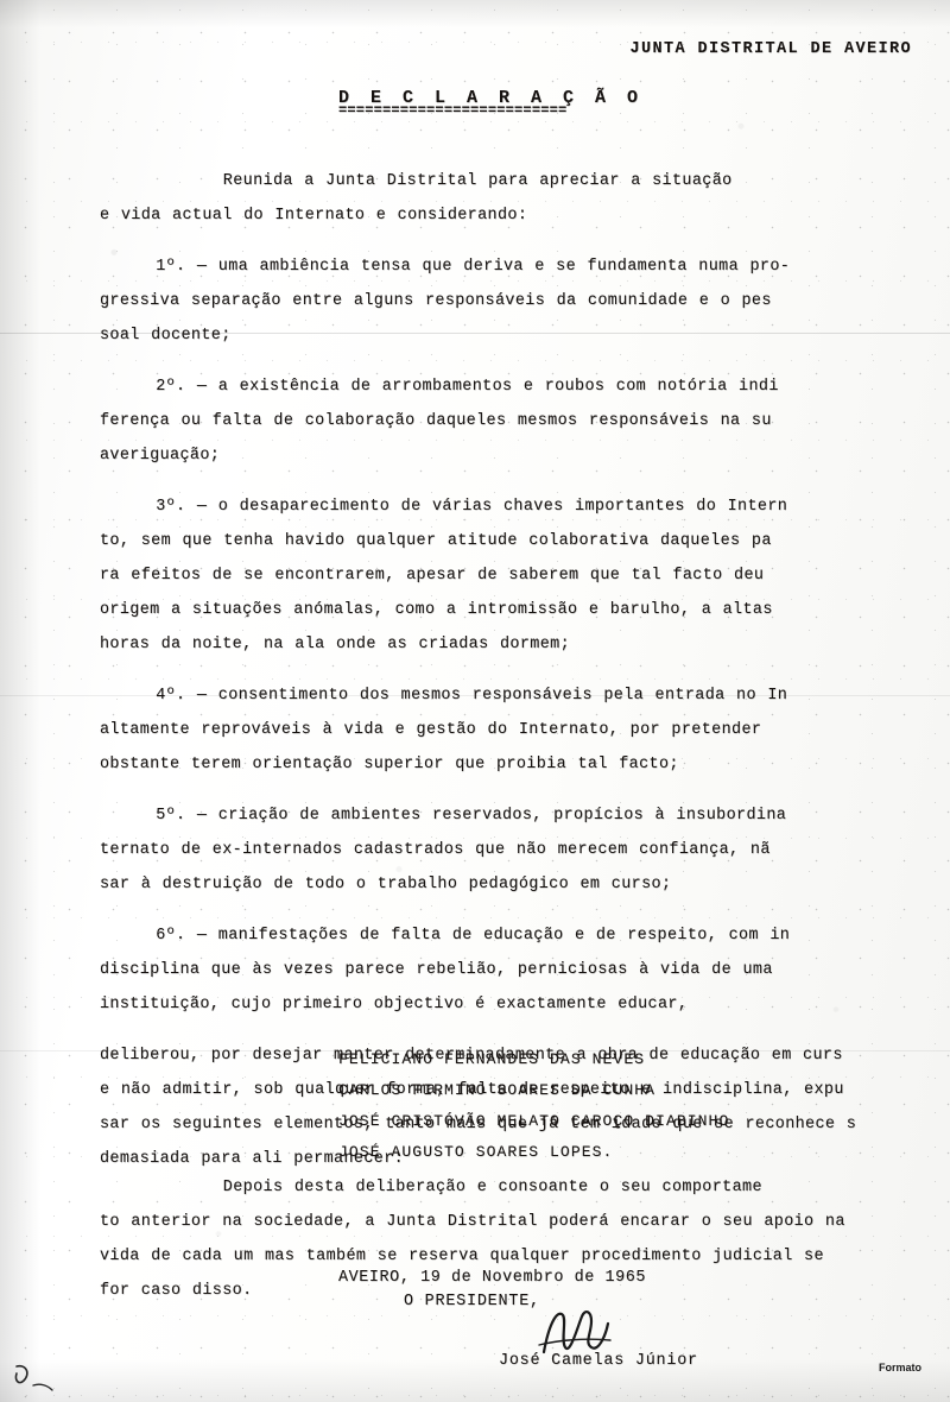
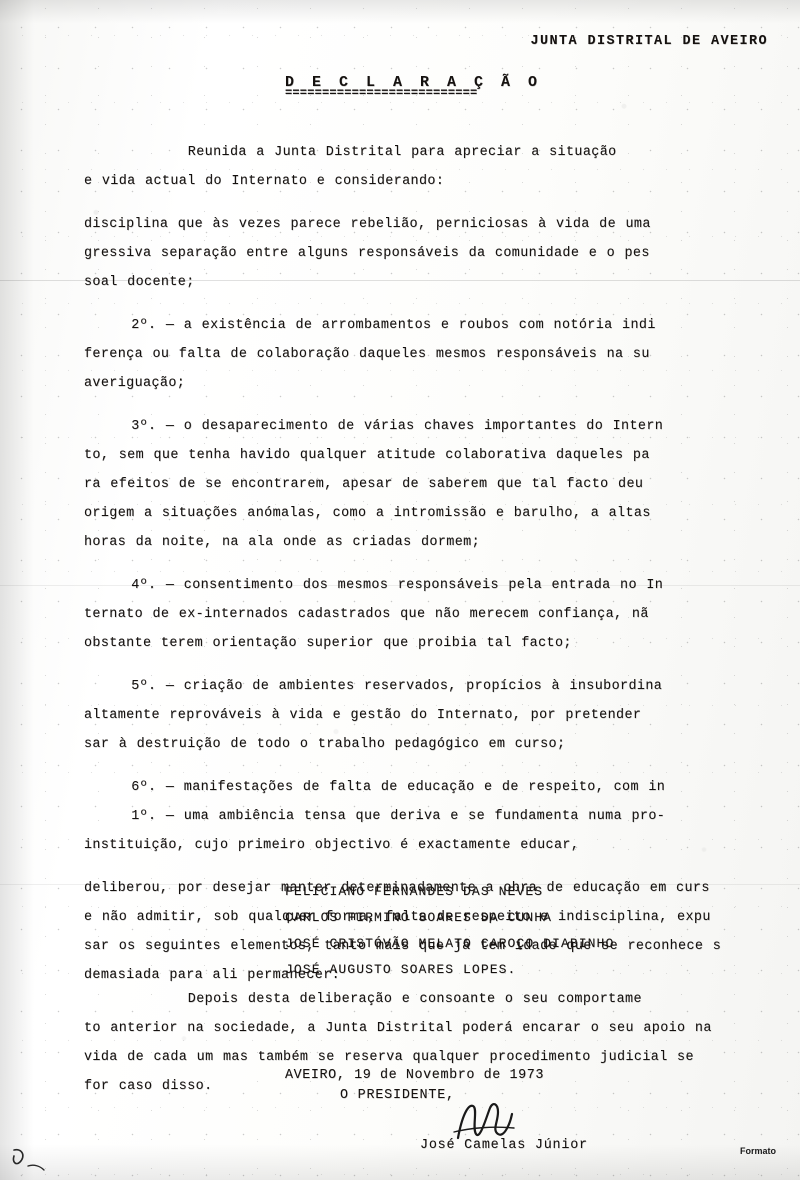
  JUNTA DISTRITAL DE AVEIRO
  D E C L A R A Ç Ã O
  ==========================
  Reunida a Junta Distrital para apreciar a situação
  e vida actual do Internato e considerando:
- 1º. — uma ambiência tensa que deriva e se fundamenta numa pro-
+ disciplina que às vezes parece rebelião, perniciosas à vida de uma
  gressiva separação entre alguns responsáveis da comunidade e o pes
  soal docente;
  2º. — a existência de arrombamentos e roubos com notória indi
  ferença ou falta de colaboração daqueles mesmos responsáveis na su
  averiguação;
  3º. — o desaparecimento de várias chaves importantes do Intern
  to, sem que tenha havido qualquer atitude colaborativa daqueles pa
  ra efeitos de se encontrarem, apesar de saberem que tal facto deu
  origem a situações anómalas, como a intromissão e barulho, a altas
  horas da noite, na ala onde as criadas dormem;
  4º. — consentimento dos mesmos responsáveis pela entrada no In
- altamente reprováveis à vida e gestão do Internato, por pretender
+ ternato de ex-internados cadastrados que não merecem confiança, nã
  obstante terem orientação superior que proibia tal facto;
  5º. — criação de ambientes reservados, propícios à insubordina
- ternato de ex-internados cadastrados que não merecem confiança, nã
+ altamente reprováveis à vida e gestão do Internato, por pretender
  sar à destruição de todo o trabalho pedagógico em curso;
  6º. — manifestações de falta de educação e de respeito, com in
- disciplina que às vezes parece rebelião, perniciosas à vida de uma
+ 1º. — uma ambiência tensa que deriva e se fundamenta numa pro-
  instituição, cujo primeiro objectivo é exactamente educar,
  deliberou, por desejar manter determinadamente a obra de educação em curs
  e não admitir, sob qualquer forma, falta de respeito e indisciplina, expu
  sar os seguintes elementos, tanto mais que já tem idade que se reconhece s
  demasiada para ali permanecer:
  FELICIANO FERNANDES DAS NEVES
  CARLOS FIRMINO SOARES DA CUNHA
  JOSÉ CRISTÓVÃO MELATO CAROÇO DIABINHO
  JOSÉ AUGUSTO SOARES LOPES.
  Depois desta deliberação e consoante o seu comportame
  to anterior na sociedade, a Junta Distrital poderá encarar o seu apoio na
  vida de cada um mas também se reserva qualquer procedimento judicial se
  for caso disso.
- AVEIRO, 19 de Novembro de 1965
+ AVEIRO, 19 de Novembro de 1973
  O PRESIDENTE,
